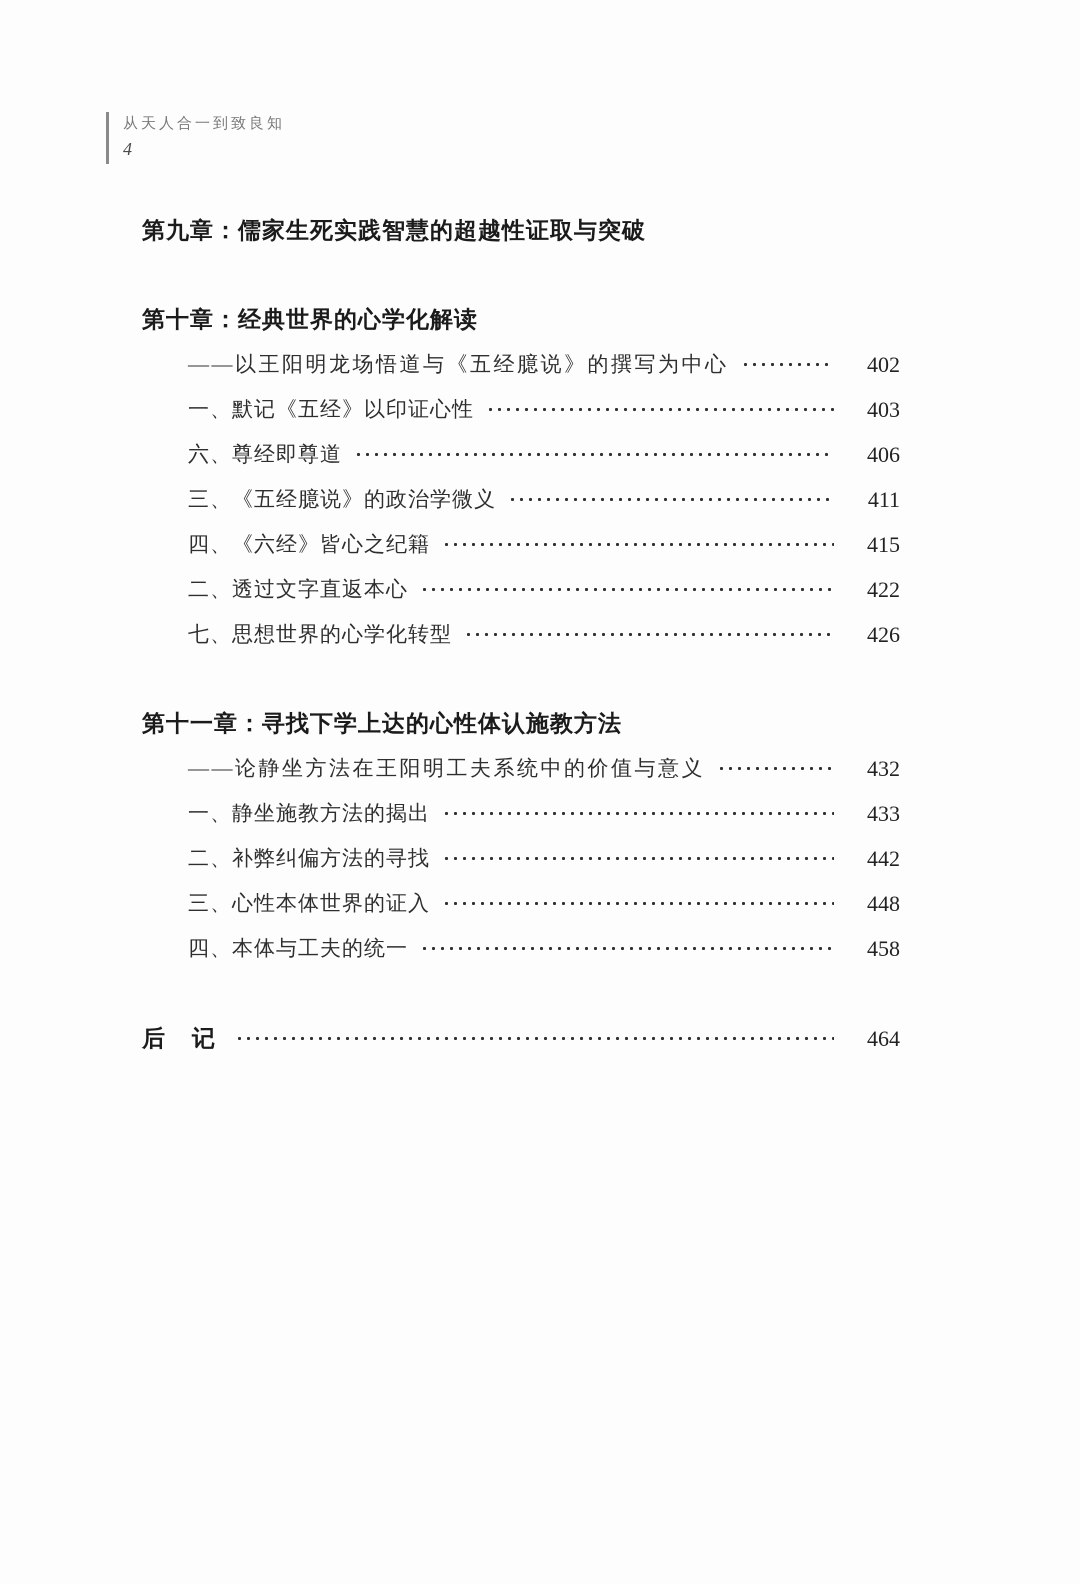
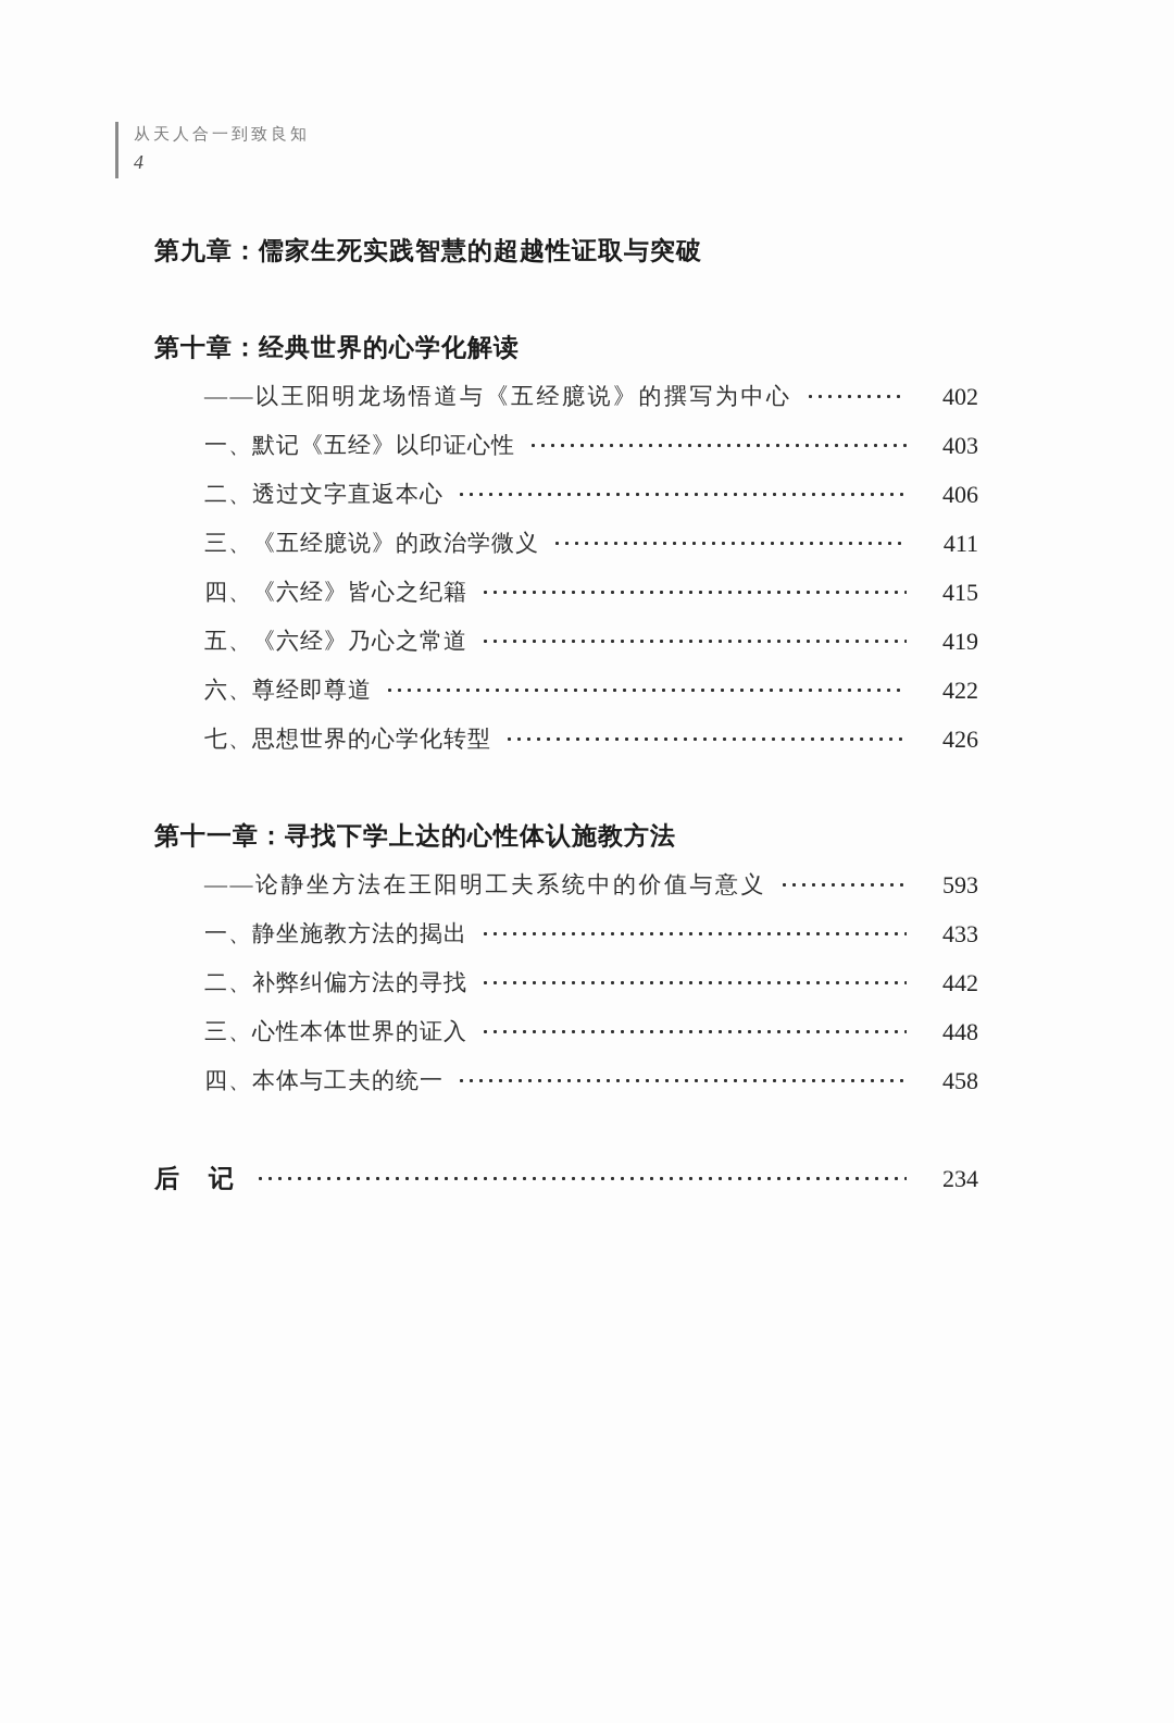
  从天人合一到致良知
  4
  第九章：儒家生死实践智慧的超越性证取与突破
  第十章：经典世界的心学化解读
  ——以王阳明龙场悟道与《五经臆说》的撰写为中心
  402
  一、默记《五经》以印证心性
  403
- 六、尊经即尊道
+ 二、透过文字直返本心
  406
  三、《五经臆说》的政治学微义
  411
  四、《六经》皆心之纪籍
  415
+ 五、《六经》乃心之常道
+ 419
- 二、透过文字直返本心
+ 六、尊经即尊道
  422
  七、思想世界的心学化转型
  426
  第十一章：寻找下学上达的心性体认施教方法
  ——论静坐方法在王阳明工夫系统中的价值与意义
- 432
+ 593
  一、静坐施教方法的揭出
  433
  二、补弊纠偏方法的寻找
  442
  三、心性本体世界的证入
  448
  四、本体与工夫的统一
  458
  后 记
- 464
+ 234
